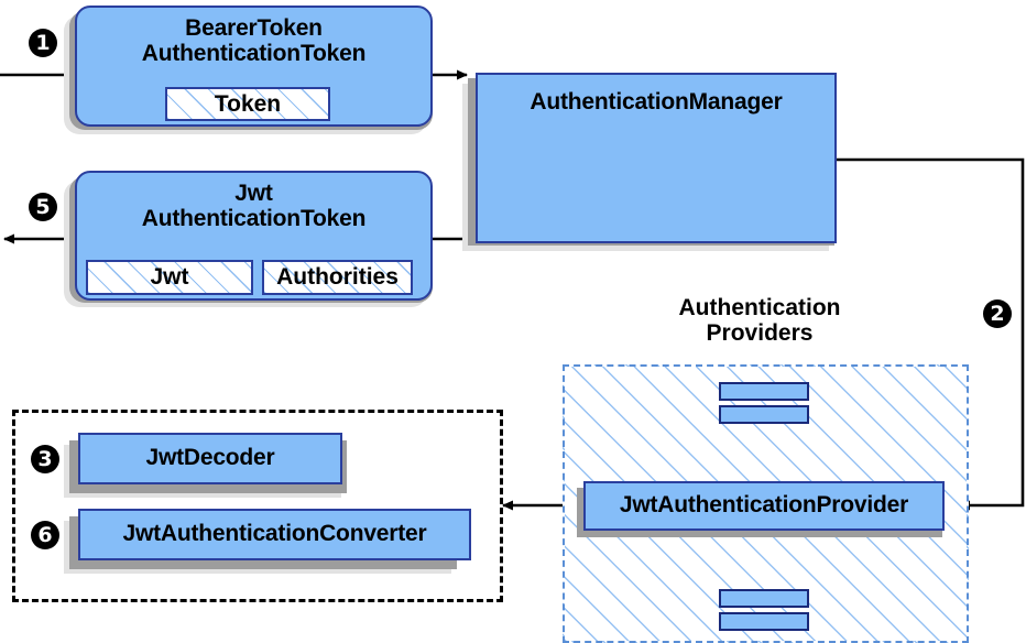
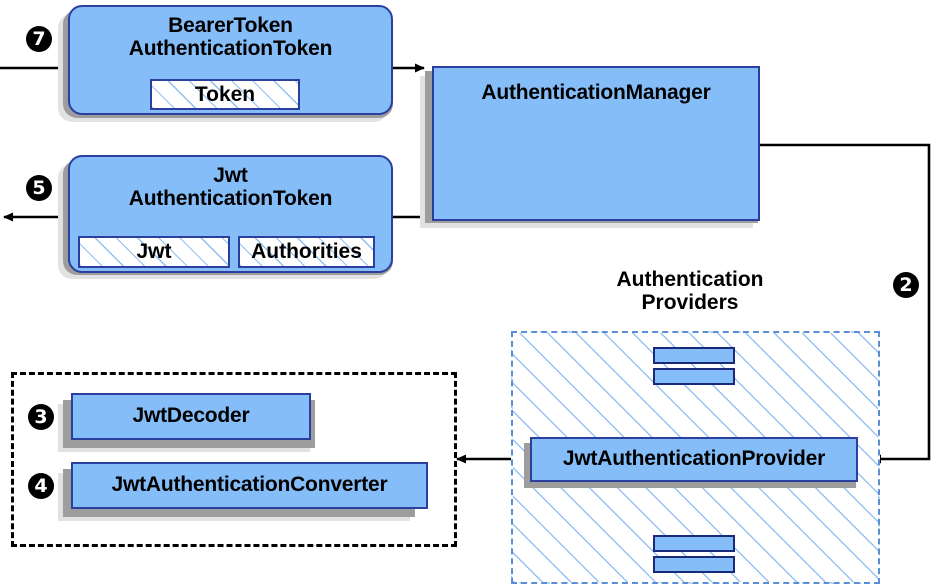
  BearerToken
  AuthenticationToken
  Token
  AuthenticationManager
  Jwt
  AuthenticationToken
  Jwt
  Authorities
  Authentication
  Providers
  JwtAuthenticationProvider
  JwtDecoder
  JwtAuthenticationConverter
- 1
+ 7
  5
  2
  3
- 6
+ 4
